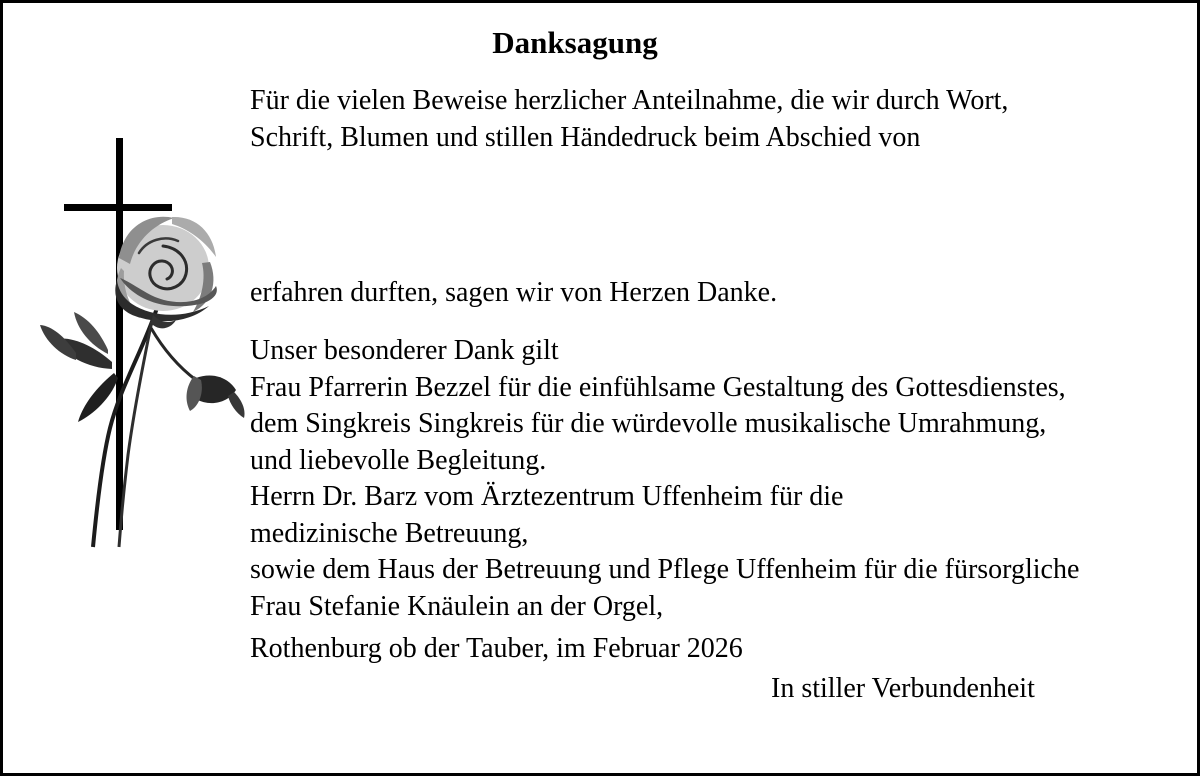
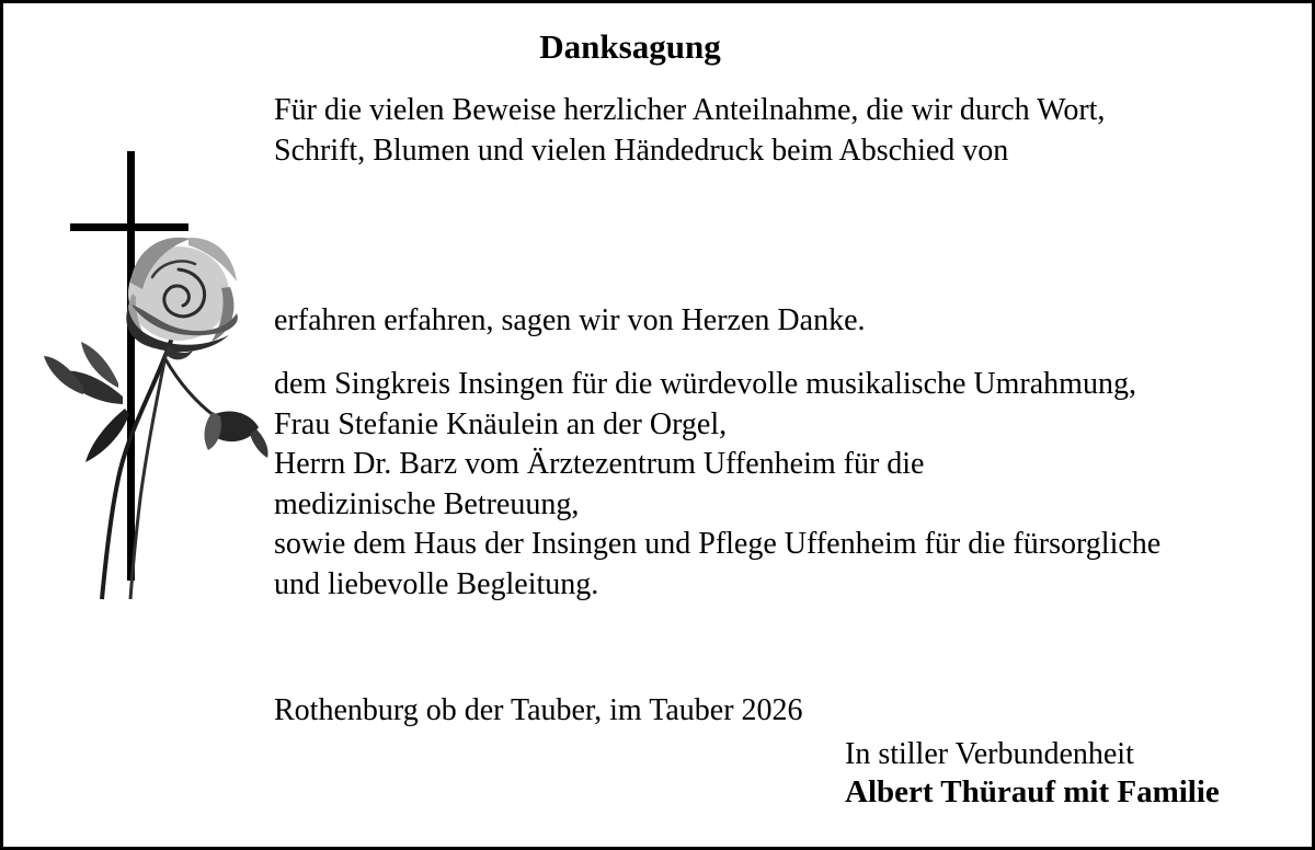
  Danksagung
  Für die vielen Beweise herzlicher Anteilnahme, die wir durch Wort,
- Schrift, Blumen und stillen Händedruck beim Abschied von
+ Schrift, Blumen und vielen Händedruck beim Abschied von
- erfahren durften, sagen wir von Herzen Danke.
+ erfahren erfahren, sagen wir von Herzen Danke.
- Unser besonderer Dank gilt
- Frau Pfarrerin Bezzel für die einfühlsame Gestaltung des Gottesdienstes,
- dem Singkreis Singkreis für die würdevolle musikalische Umrahmung,
+ dem Singkreis Insingen für die würdevolle musikalische Umrahmung,
- und liebevolle Begleitung.
+ Frau Stefanie Knäulein an der Orgel,
  Herrn Dr. Barz vom Ärztezentrum Uffenheim für die
  medizinische Betreuung,
- sowie dem Haus der Betreuung und Pflege Uffenheim für die fürsorgliche
+ sowie dem Haus der Insingen und Pflege Uffenheim für die fürsorgliche
- Frau Stefanie Knäulein an der Orgel,
+ und liebevolle Begleitung.
- Rothenburg ob der Tauber, im Februar 2026
+ Rothenburg ob der Tauber, im Tauber 2026
  In stiller Verbundenheit
+ Albert Thürauf mit Familie
